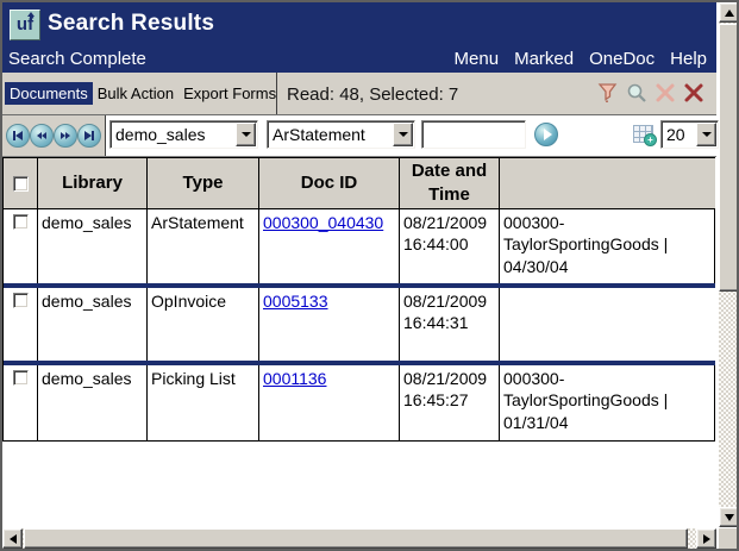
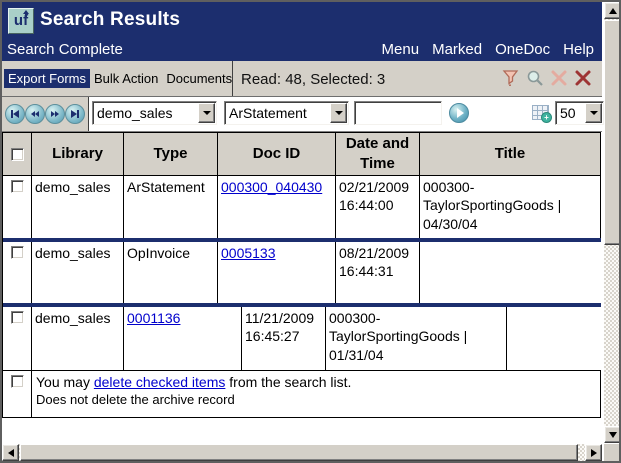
  uf
  Search Results
  Search Complete
  Menu
  Marked
  OneDoc
  Help
- Documents
+ Export Forms
  Bulk Action
- Export Forms
+ Documents
- Read: 48, Selected: 7
+ Read: 48, Selected: 3
  demo_sales
  ArStatement
  +
- 20
+ 50
  Library
  Type
  Doc ID
  Date and Time
+ Title
  demo_sales
  ArStatement
  000300_040430
- 08/21/2009 16:44:00
+ 02/21/2009 16:44:00
  000300-TaylorSportingGoods | 04/30/04
  demo_sales
  OpInvoice
  0005133
  08/21/2009 16:44:31
  demo_sales
- Picking List
  0001136
- 08/21/2009 16:45:27
+ 11/21/2009 16:45:27
  000300-TaylorSportingGoods | 01/31/04
+ You may delete checked items from the search list.
+ Does not delete the archive record
